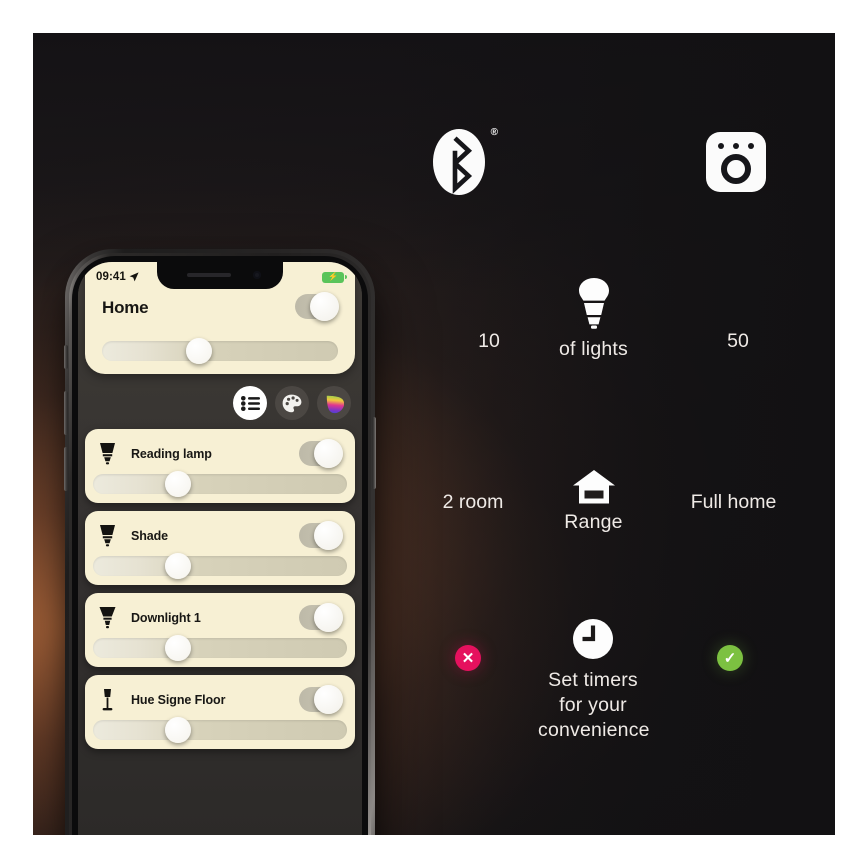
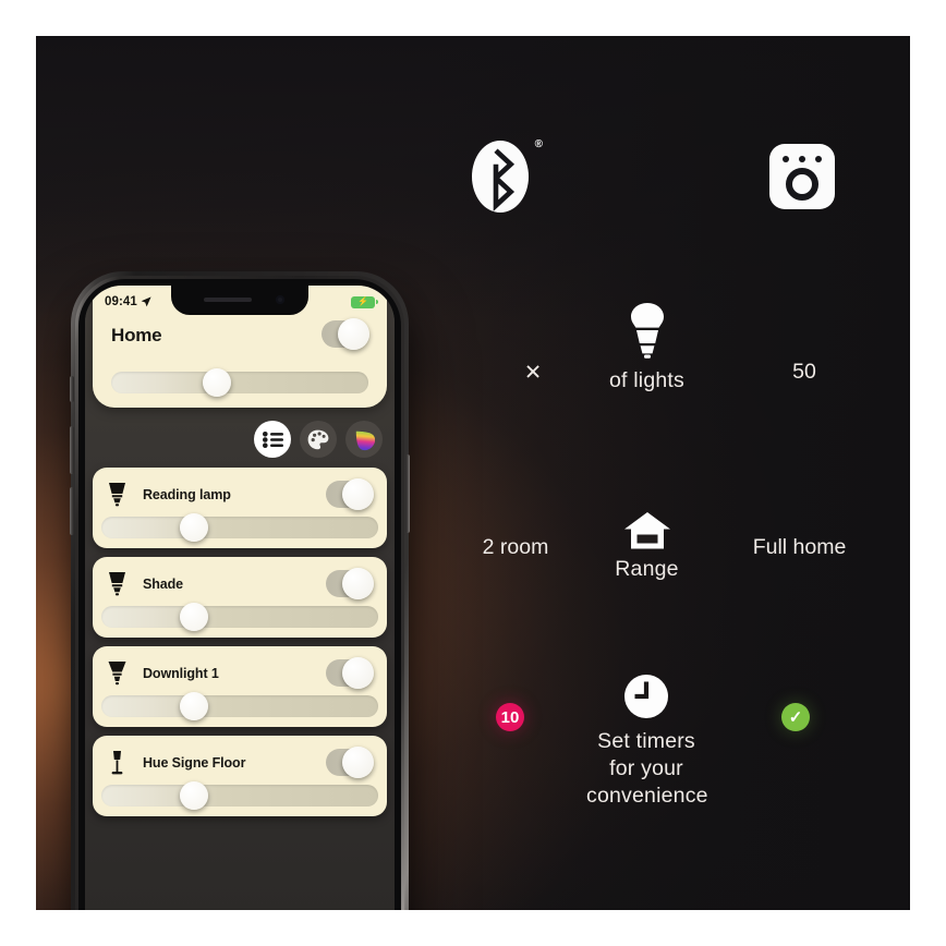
  ®
  of lights
- 10
+ ✕
  50
  Range
  2 room
  Full home
  Set timers
  for your
  convenience
- ✕
+ 10
  ✓
  Home
  09:41
  ⚡
  Reading lamp
  Shade
  Downlight 1
  Hue Signe Floor
